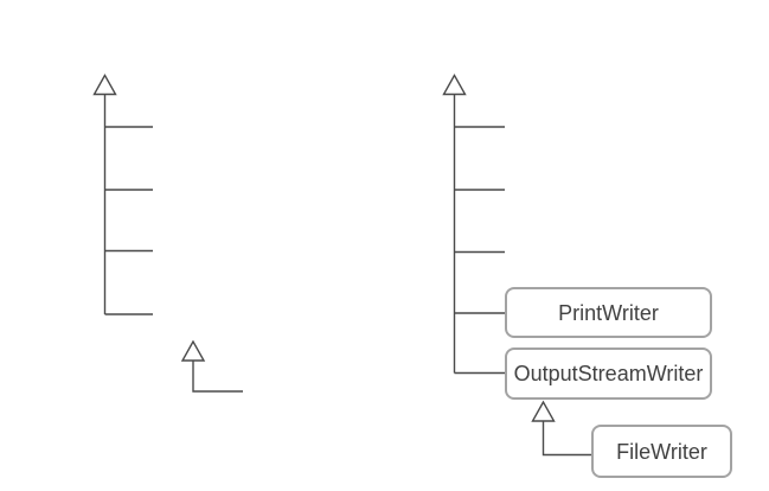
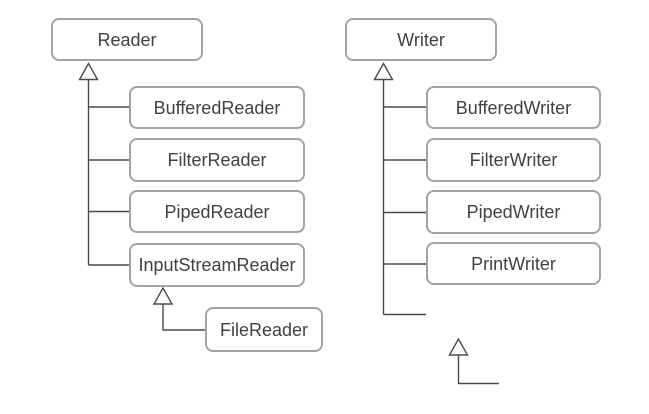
+ Reader
+ BufferedReader
+ FilterReader
+ PipedReader
+ InputStreamReader
+ FileReader
+ Writer
+ BufferedWriter
+ FilterWriter
+ PipedWriter
  PrintWriter
- OutputStreamWriter
- FileWriter
